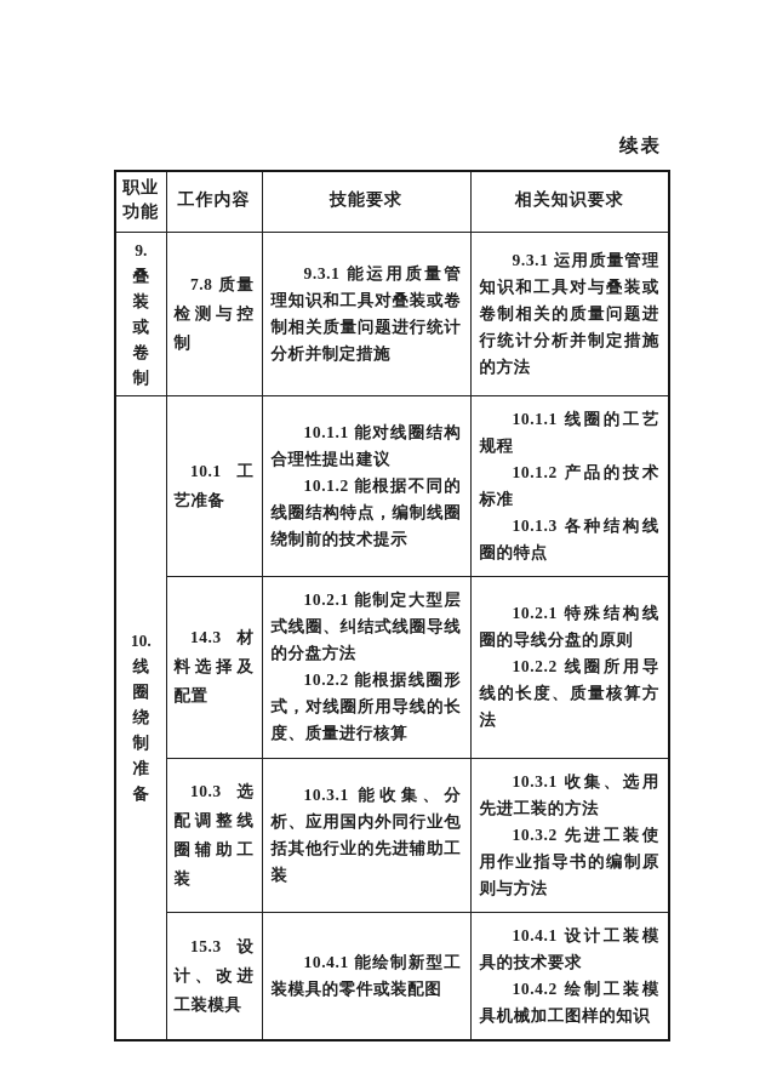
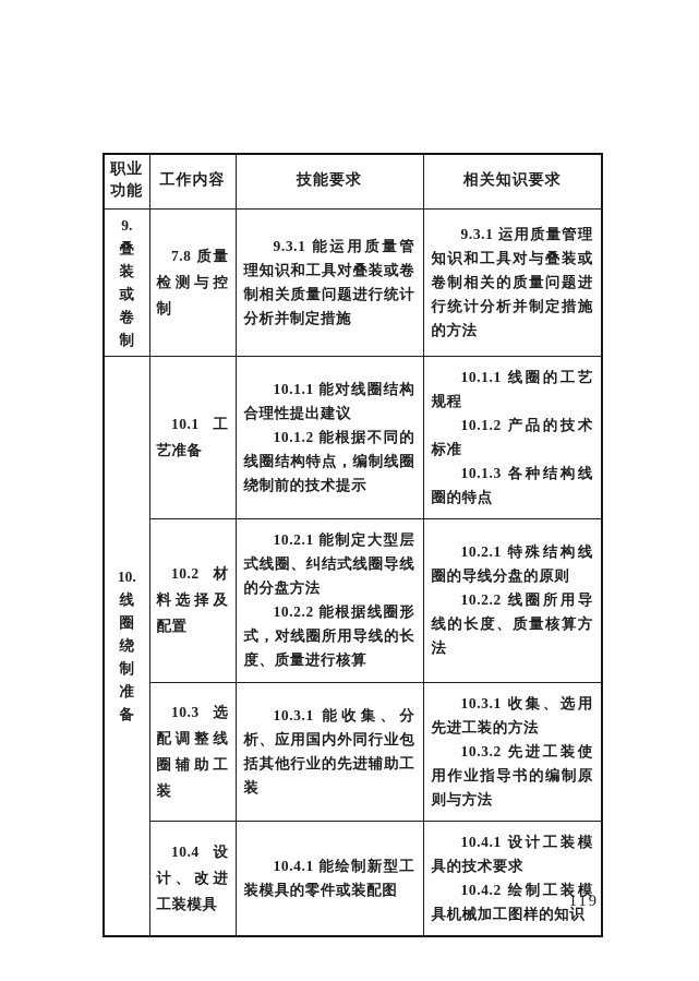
- 续表
  职业功能	工作内容	技能要求	相关知识要求
  9.叠装或卷制	7.8 质量检测与控制	9.3.1 能运用质量管理知识和工具对叠装或卷制相关质量问题进行统计分析并制定措施	9.3.1 运用质量管理知识和工具对与叠装或卷制相关的质量问题进行统计分析并制定措施的方法
  10.线圈绕制准备	10.1 工艺准备	10.1.1 能对线圈结构合理性提出建议10.1.2 能根据不同的线圈结构特点，编制线圈绕制前的技术提示	10.1.1 线圈的工艺规程10.1.2 产品的技术标准10.1.3 各种结构线圈的特点
- 14.3 材料选择及配置	10.2.1 能制定大型层式线圈、纠结式线圈导线的分盘方法10.2.2 能根据线圈形式，对线圈所用导线的长度、质量进行核算	10.2.1 特殊结构线圈的导线分盘的原则10.2.2 线圈所用导线的长度、质量核算方法
+ 10.2 材料选择及配置	10.2.1 能制定大型层式线圈、纠结式线圈导线的分盘方法10.2.2 能根据线圈形式，对线圈所用导线的长度、质量进行核算	10.2.1 特殊结构线圈的导线分盘的原则10.2.2 线圈所用导线的长度、质量核算方法
  10.3 选配调整线圈辅助工装	10.3.1 能收集、分析、应用国内外同行业包括其他行业的先进辅助工装	10.3.1 收集、选用先进工装的方法10.3.2 先进工装使用作业指导书的编制原则与方法
- 15.3 设计、改进工装模具	10.4.1 能绘制新型工装模具的零件或装配图	10.4.1 设计工装模具的技术要求10.4.2 绘制工装模具机械加工图样的知识
+ 10.4 设计、改进工装模具	10.4.1 能绘制新型工装模具的零件或装配图	10.4.1 设计工装模具的技术要求10.4.2 绘制工装模具机械加工图样的知识
+ 119
